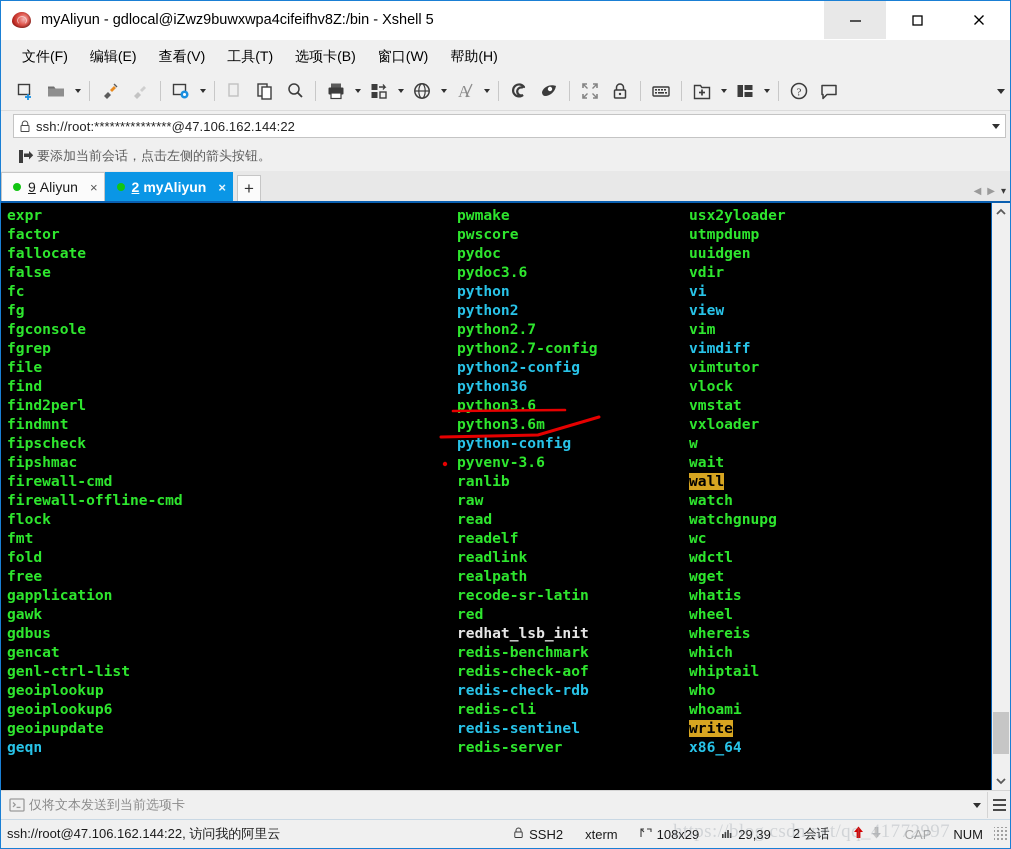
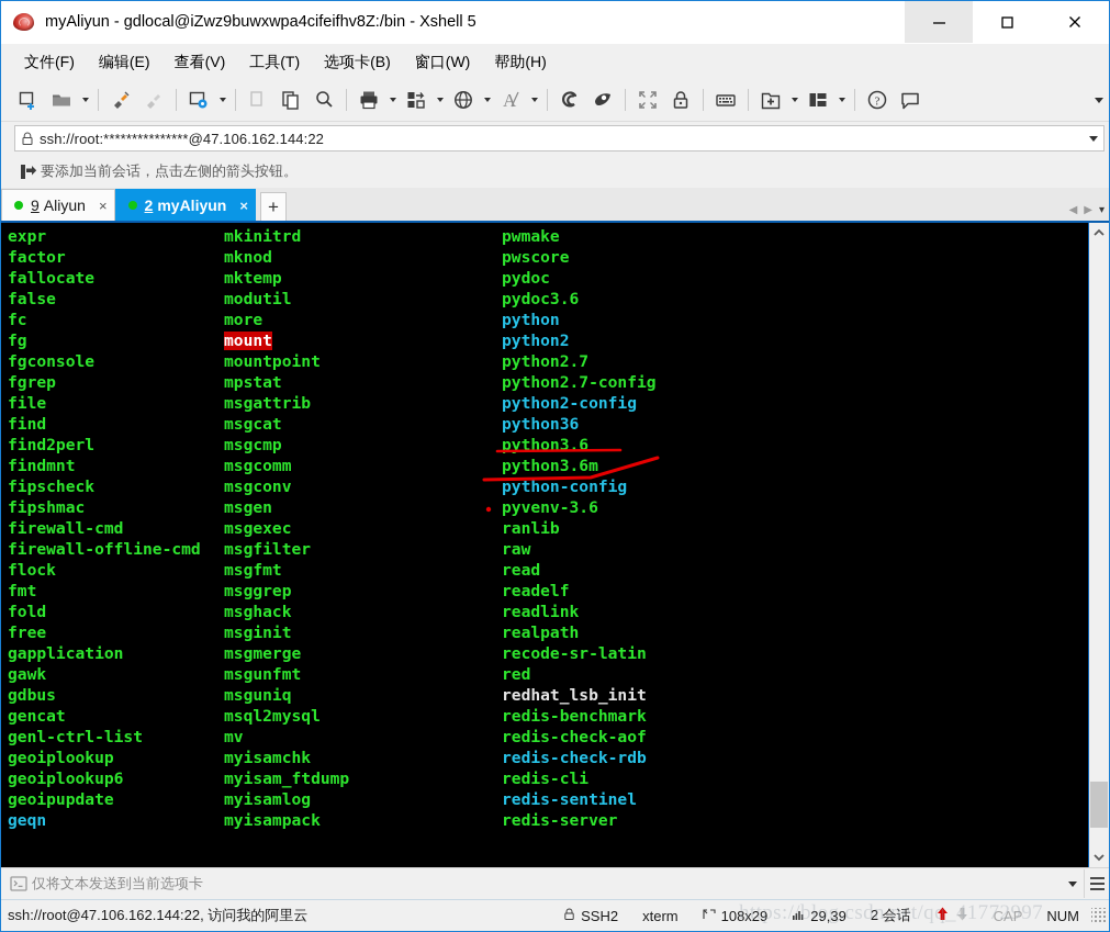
  myAliyun - gdlocal@iZwz9buwxwpa4cifeifhv8Z:/bin - Xshell 5
  文件(F)
  编辑(E)
  查看(V)
  工具(T)
  选项卡(B)
  窗口(W)
  帮助(H)
  A
  ?
  ssh://root:***************@47.106.162.144:22
  要添加当前会话，点击左侧的箭头按钮。
  9
  Aliyun
  ×
  2
  myAliyun
  ×
  +
  ◀
  ▶
  ▾
- usx2yloader
- utmpdump
- uuidgen
- vdir
- vi
- view
- vim
- vimdiff
- vimtutor
- vlock
- vmstat
- vxloader
- w
- wait
- wall
- watch
- watchgnupg
- wc
- wdctl
- wget
- whatis
- wheel
- whereis
- which
- whiptail
- who
- whoami
- write
- x86_64
  pwmake
  pwscore
  pydoc
  pydoc3.6
  python
  python2
  python2.7
  python2.7-config
  python2-config
  python36
  python3.6
  python3.6m
  python-config
  pyvenv-3.6
  ranlib
  raw
  read
  readelf
  readlink
  realpath
  recode-sr-latin
  red
  redhat_lsb_init
  redis-benchmark
  redis-check-aof
  redis-check-rdb
  redis-cli
  redis-sentinel
  redis-server
+ mkinitrd
+ mknod
+ mktemp
+ modutil
+ more
+ mount
+ mountpoint
+ mpstat
+ msgattrib
+ msgcat
+ msgcmp
+ msgcomm
+ msgconv
+ msgen
+ msgexec
+ msgfilter
+ msgfmt
+ msggrep
+ msghack
+ msginit
+ msgmerge
+ msgunfmt
+ msguniq
+ msql2mysql
+ mv
+ myisamchk
+ myisam_ftdump
+ myisamlog
+ myisampack
  expr
  factor
  fallocate
  false
  fc
  fg
  fgconsole
  fgrep
  file
  find
  find2perl
  findmnt
  fipscheck
  fipshmac
  firewall-cmd
  firewall-offline-cmd
  flock
  fmt
  fold
  free
  gapplication
  gawk
  gdbus
  gencat
  genl-ctrl-list
  geoiplookup
  geoiplookup6
  geoipupdate
  geqn
  仅将文本发送到当前选项卡
  ssh://root@47.106.162.144:22, 访问我的阿里云
  SSH2
  xterm
  108x29
  29,39
  2 会话
  CAP
  NUM
  https://blog.csdn.net/qq_41772997
